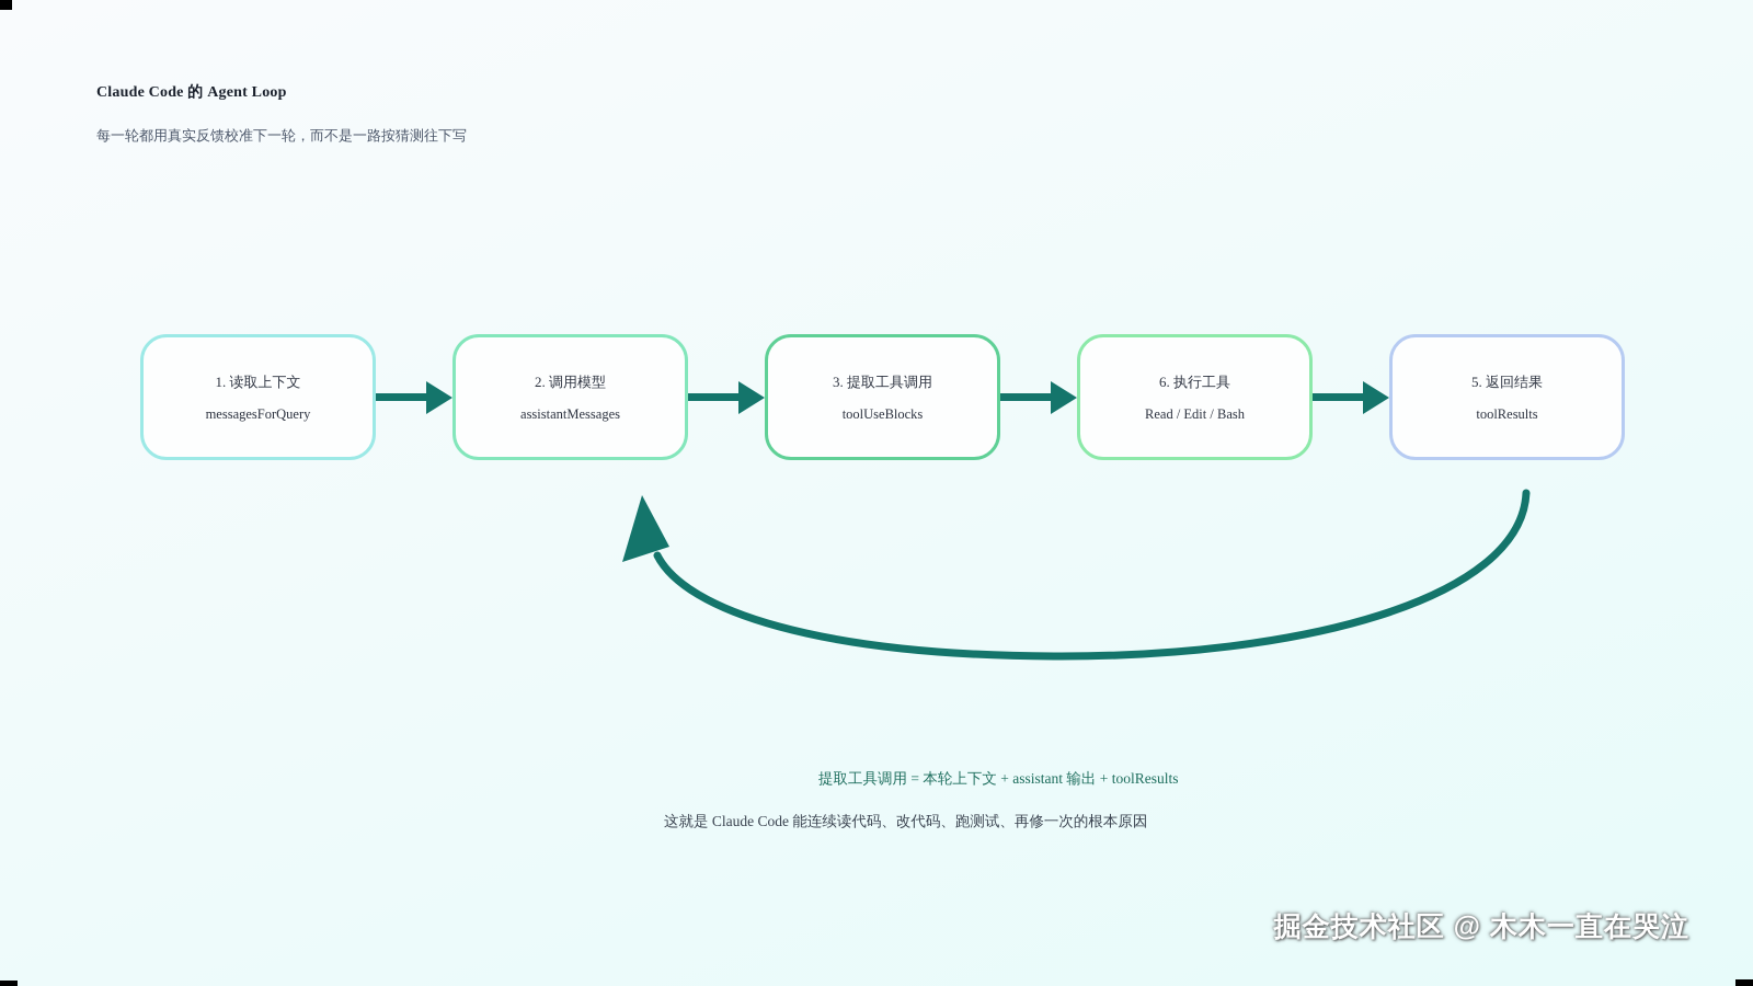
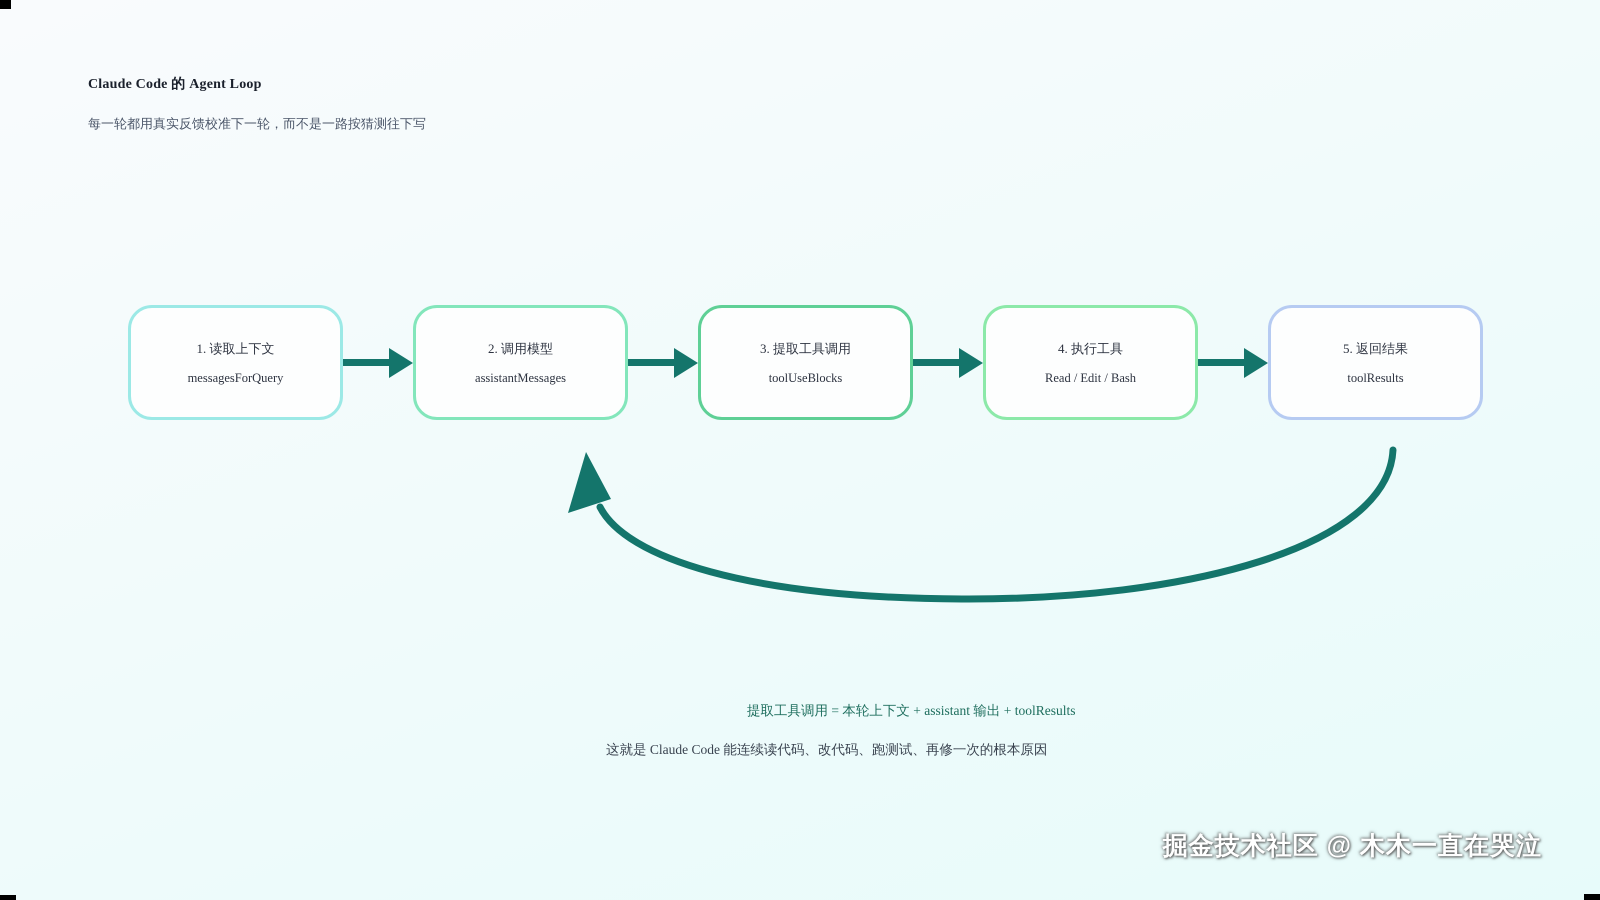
  Claude Code 的 Agent Loop
  每一轮都用真实反馈校准下一轮，而不是一路按猜测往下写
  1. 读取上下文
  messagesForQuery
  2. 调用模型
  assistantMessages
  3. 提取工具调用
  toolUseBlocks
- 6. 执行工具
+ 4. 执行工具
  Read / Edit / Bash
  5. 返回结果
  toolResults
  提取工具调用 = 本轮上下文 + assistant 输出 + toolResults
  这就是 Claude Code 能连续读代码、改代码、跑测试、再修一次的根本原因
  掘金技术社区 @ 木木一直在哭泣
